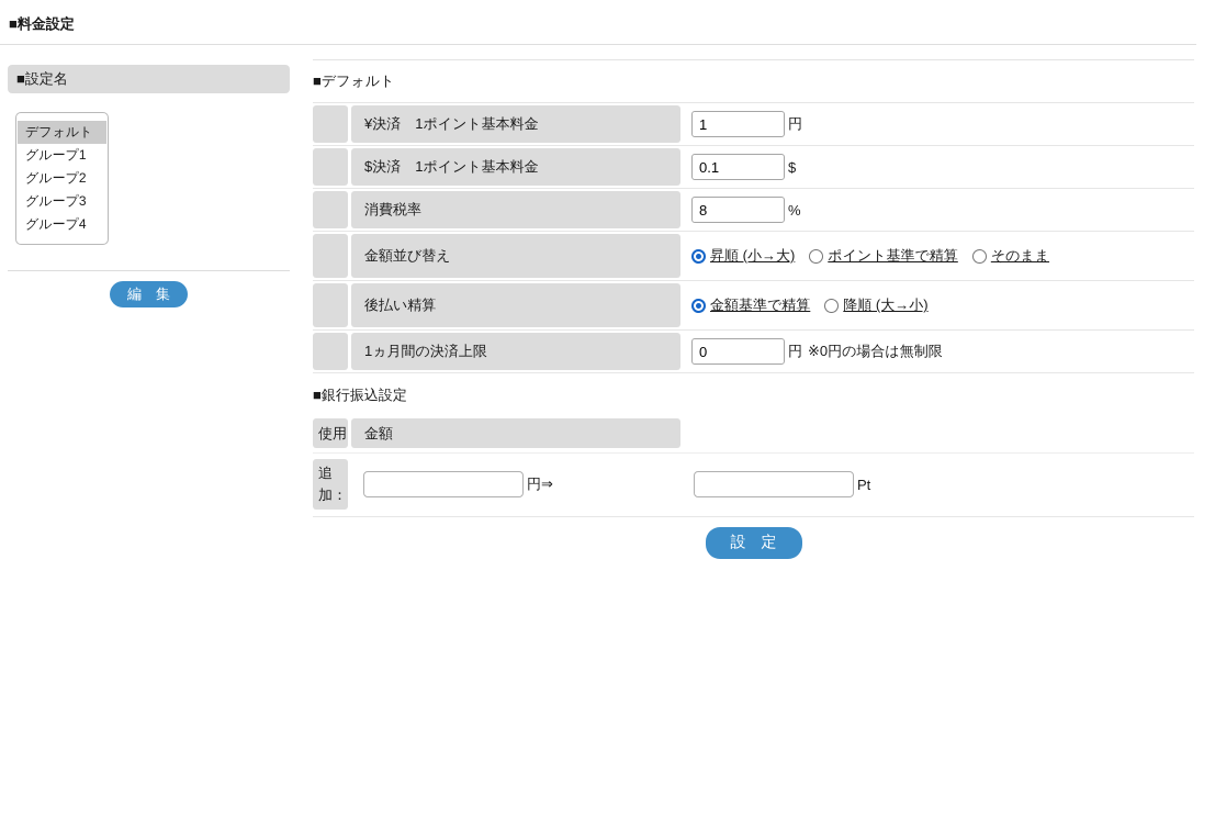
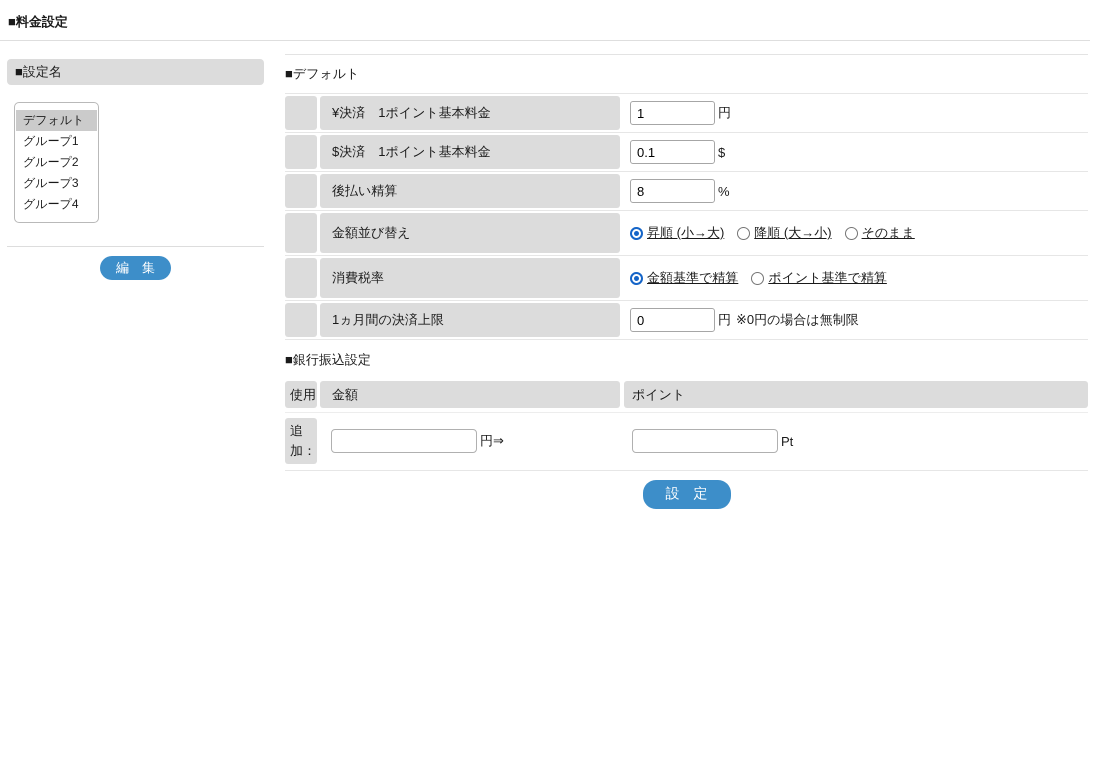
  ■料金設定
  ■設定名
  デフォルト
  グループ1
  グループ2
  グループ3
  グループ4
  編 集
  ■デフォルト
  ¥決済 1ポイント基本料金
  1
  円
  $決済 1ポイント基本料金
  0.1
  $
- 消費税率
+ 後払い精算
  8
  %
  金額並び替え
  昇順 (小→大)
- ポイント基準で精算
+ 降順 (大→小)
  そのまま
- 後払い精算
+ 消費税率
  金額基準で精算
- 降順 (大→小)
+ ポイント基準で精算
  1ヵ月間の決済上限
  0
  円
  ※0円の場合は無制限
  ■銀行振込設定
  使用
  金額
+ ポイント
  追
  加：
  円⇒
  Pt
  設 定
